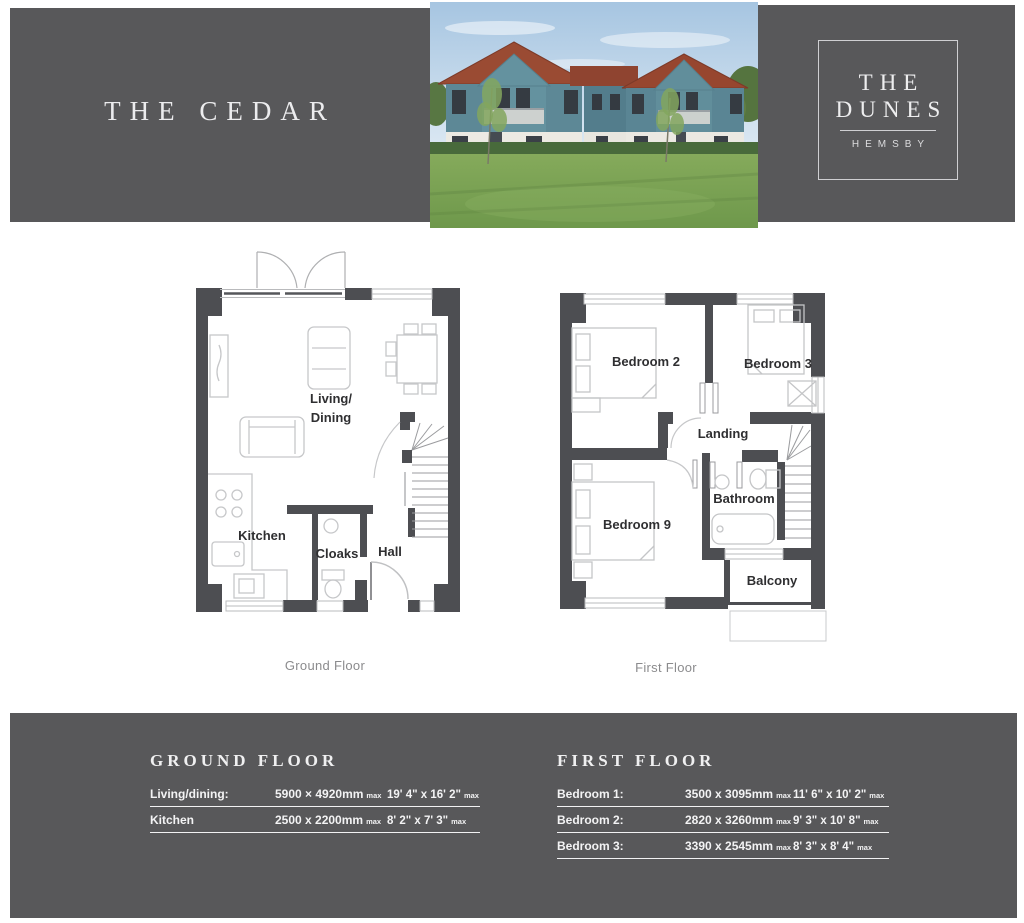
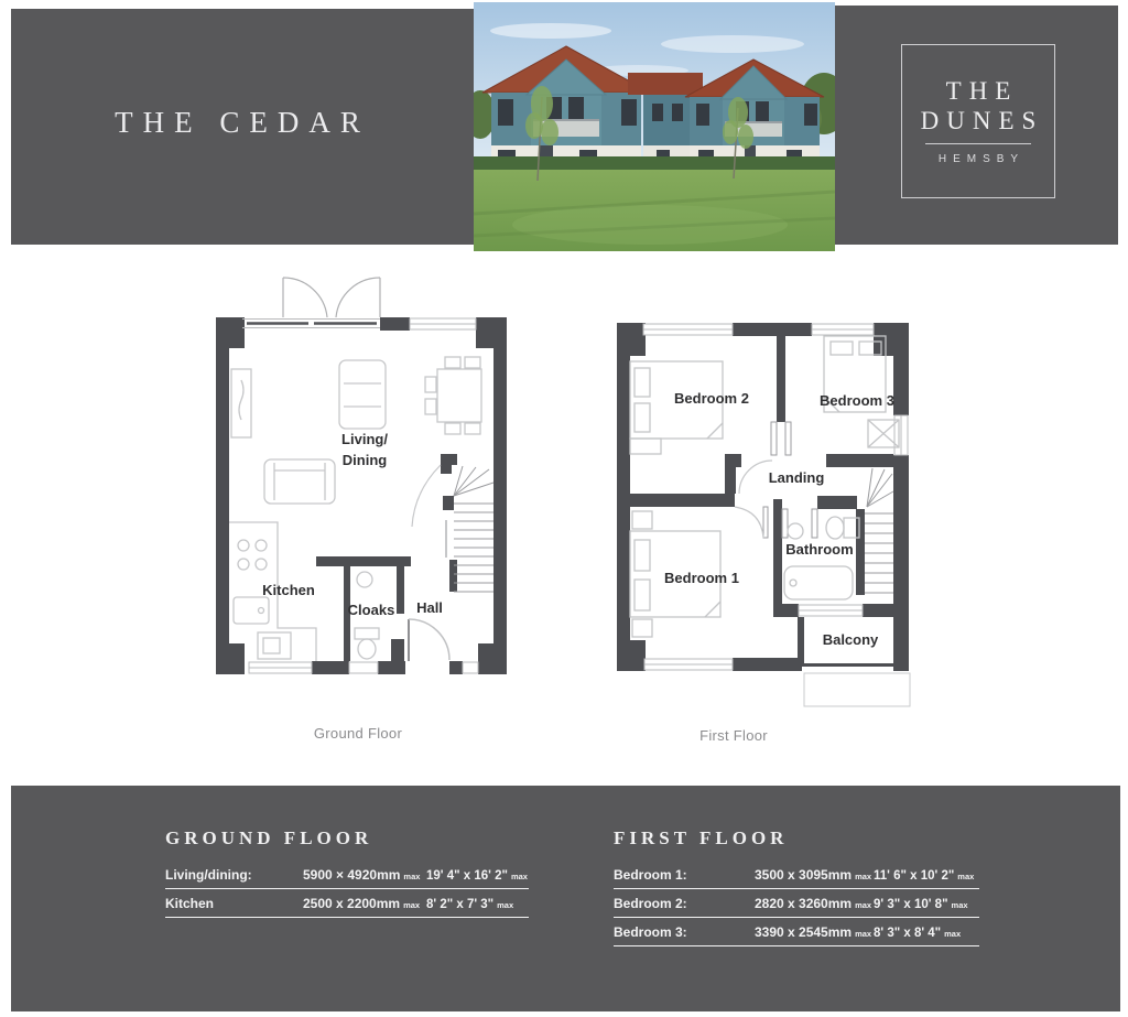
  THE CEDAR
  THE
  DUNES
  HEMSBY
  Living/
  Dining
  Kitchen
  Cloaks
  Hall
  Bedroom 2
  Bedroom 3
  Landing
  Bathroom
- Bedroom 9
+ Bedroom 1
  Balcony
  Ground Floor
  First Floor
  GROUND FLOOR
  FIRST FLOOR
  Living/dining:
  5900 × 4920mm max
  19' 4" x 16' 2" max
  Kitchen
  2500 x 2200mm max
  8' 2" x 7' 3" max
  Bedroom 1:
  3500 x 3095mm max
  11' 6" x 10' 2" max
  Bedroom 2:
  2820 x 3260mm max
  9' 3" x 10' 8" max
  Bedroom 3:
  3390 x 2545mm max
  8' 3" x 8' 4" max
